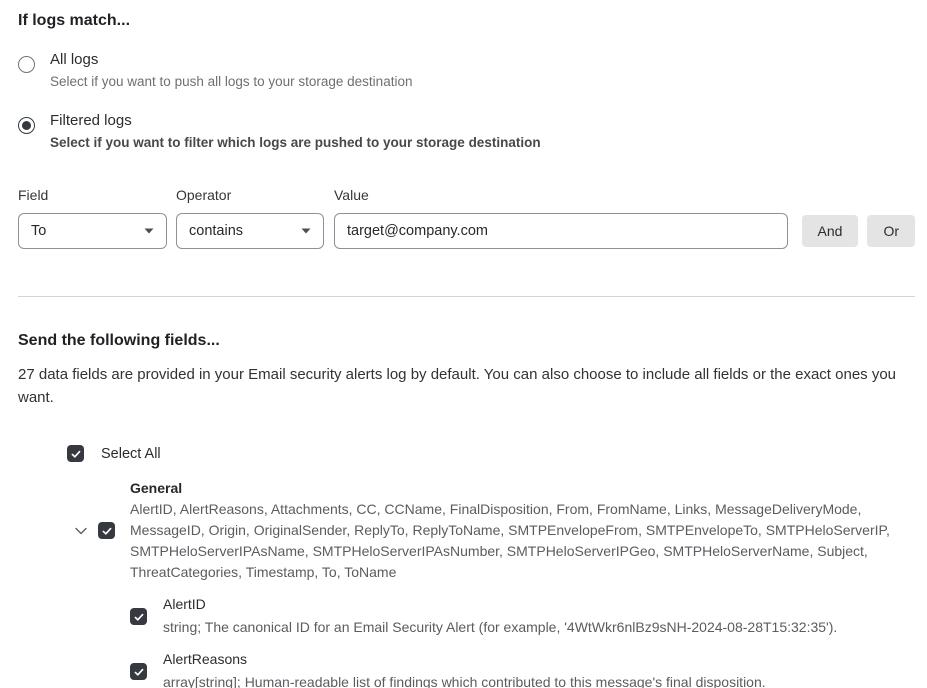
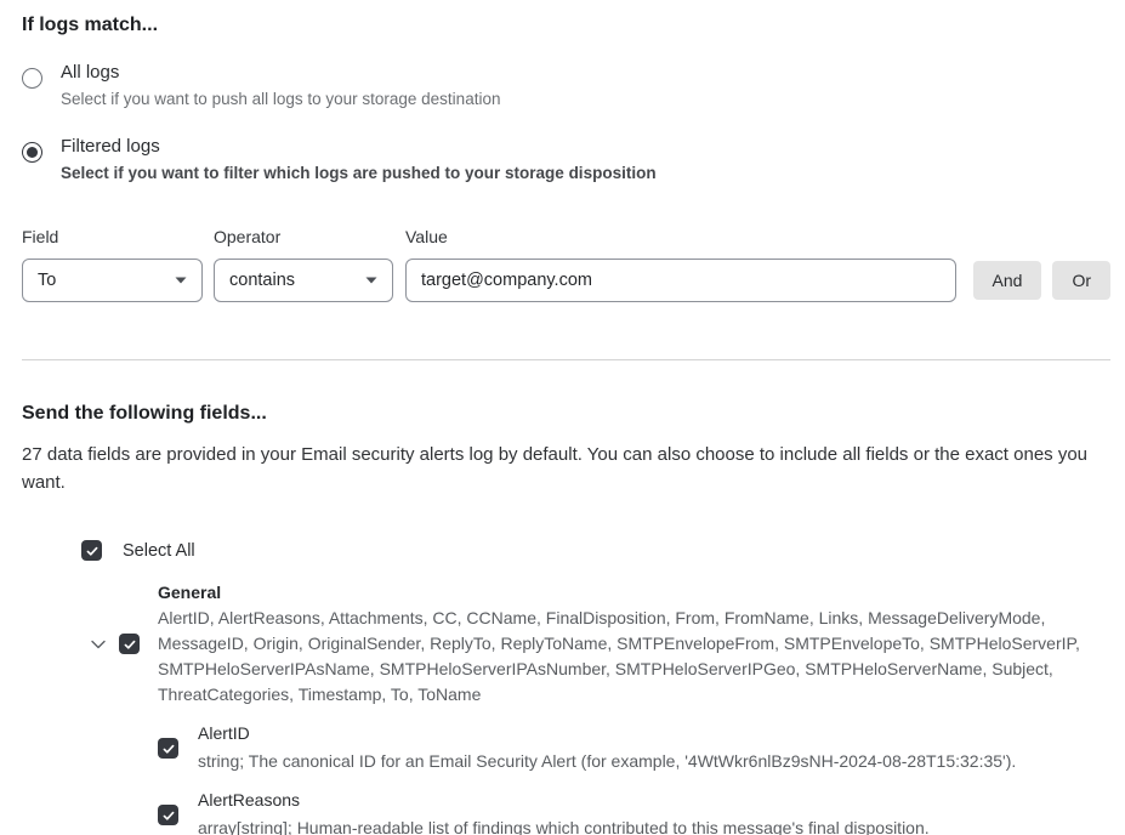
  If logs match...
  All logs
  Select if you want to push all logs to your storage destination
  Filtered logs
- Select if you want to filter which logs are pushed to your storage destination
+ Select if you want to filter which logs are pushed to your storage disposition
  Field
  To
  Operator
  contains
  Value
  target@company.com
  And
  Or
  Send the following fields...
  27 data fields are provided in your Email security alerts log by default. You can also choose to include all fields or the exact ones you want.
  Select All
  General
  AlertID, AlertReasons, Attachments, CC, CCName, FinalDisposition, From, FromName, Links, MessageDeliveryMode, MessageID, Origin, OriginalSender, ReplyTo, ReplyToName, SMTPEnvelopeFrom, SMTPEnvelopeTo, SMTPHeloServerIP, SMTPHeloServerIPAsName, SMTPHeloServerIPAsNumber, SMTPHeloServerIPGeo, SMTPHeloServerName, Subject, ThreatCategories, Timestamp, To, ToName
  AlertID
  string; The canonical ID for an Email Security Alert (for example, '4WtWkr6nlBz9sNH-2024-08-28T15:32:35').
  AlertReasons
  array[string]; Human-readable list of findings which contributed to this message's final disposition.
